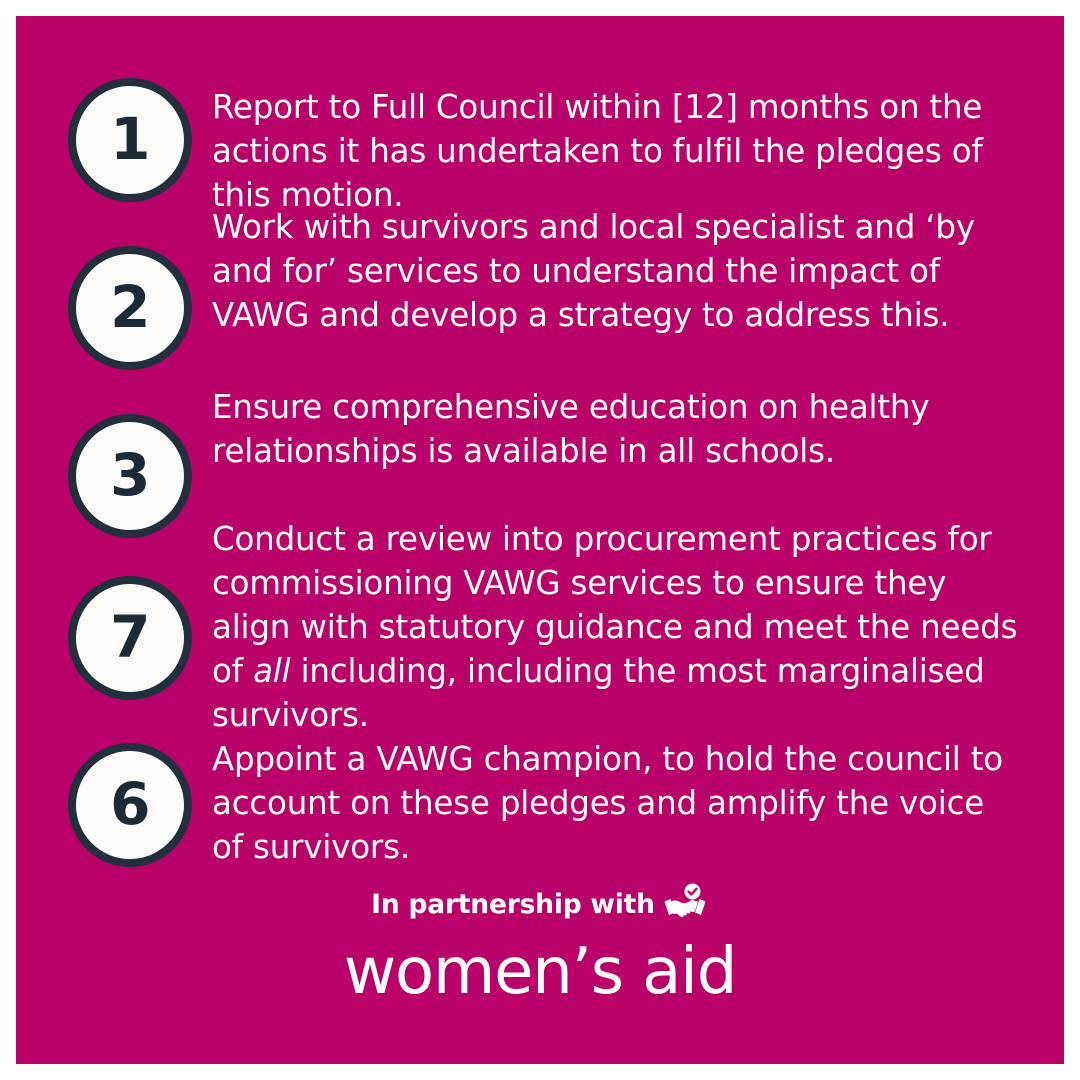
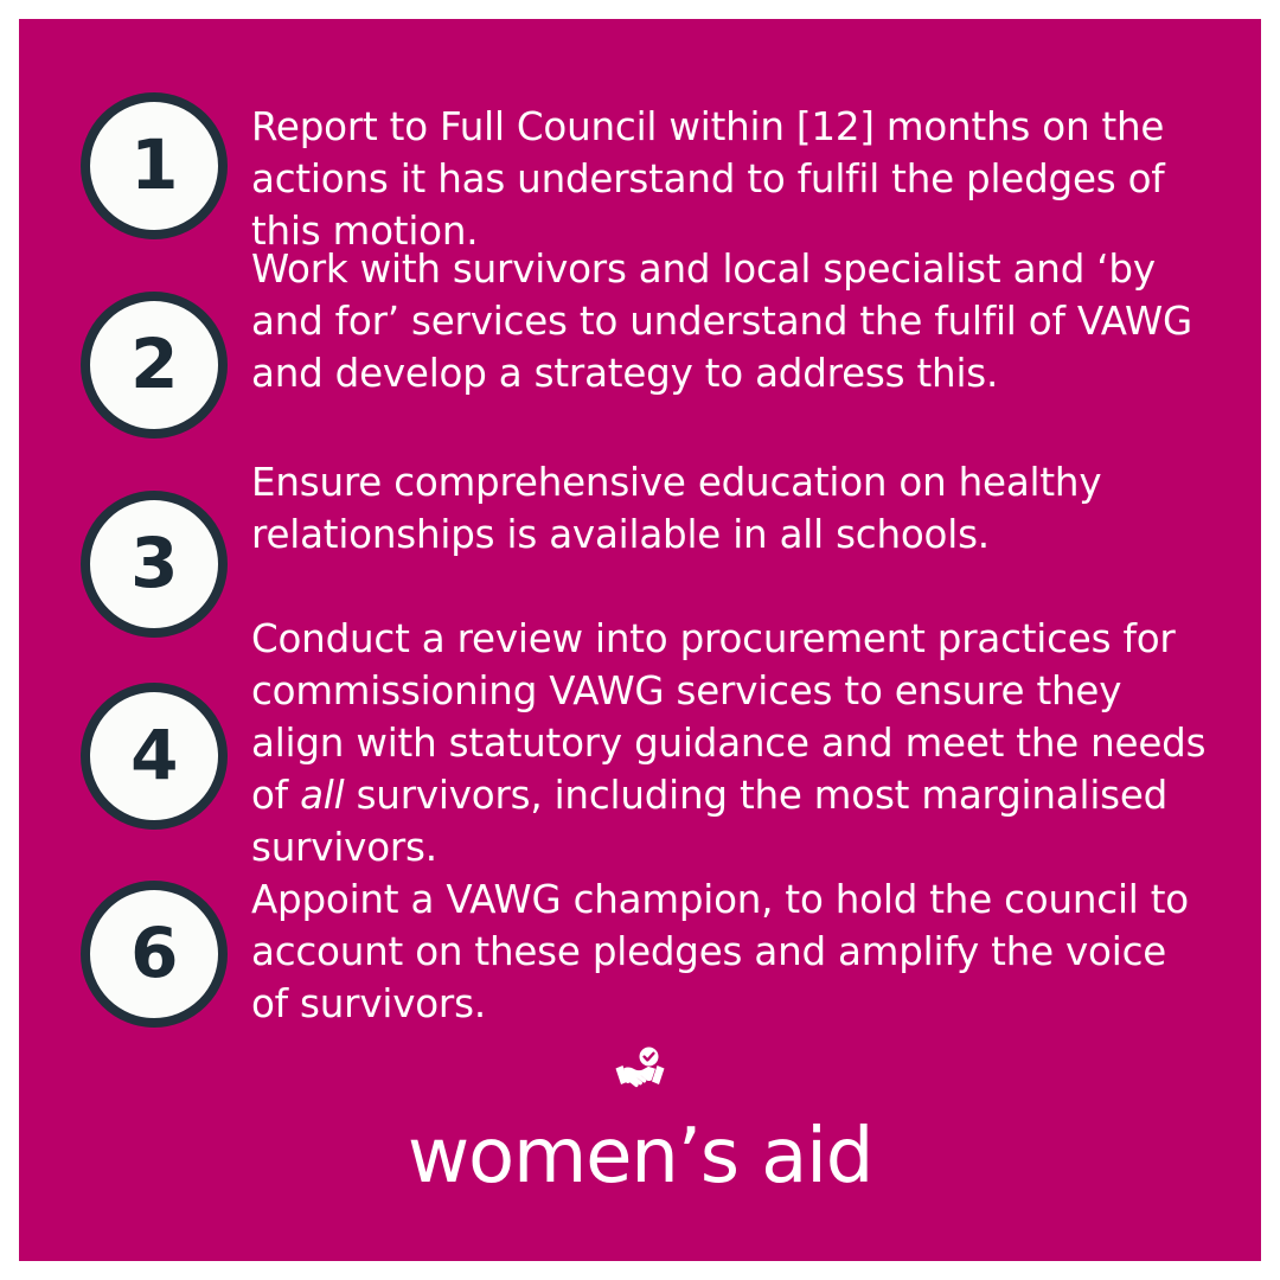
  1
- Report to Full Council within [12] months on the actions it has undertaken to fulfil the pledges of this motion.
+ Report to Full Council within [12] months on the actions it has understand to fulfil the pledges of this motion.
  2
- Work with survivors and local specialist and ‘by and for’ services to understand the impact of VAWG and develop a strategy to address this.
+ Work with survivors and local specialist and ‘by and for’ services to understand the fulfil of VAWG and develop a strategy to address this.
  3
  Ensure comprehensive education on healthy relationships is available in all schools.
- 7
+ 4
- Conduct a review into procurement practices for commissioning VAWG services to ensure they align with statutory guidance and meet the needs of all including, including the most marginalised survivors.
+ Conduct a review into procurement practices for commissioning VAWG services to ensure they align with statutory guidance and meet the needs of all survivors, including the most marginalised survivors.
  6
  Appoint a VAWG champion, to hold the council to account on these pledges and amplify the voice of survivors.
- In partnership with
  women’s aid
